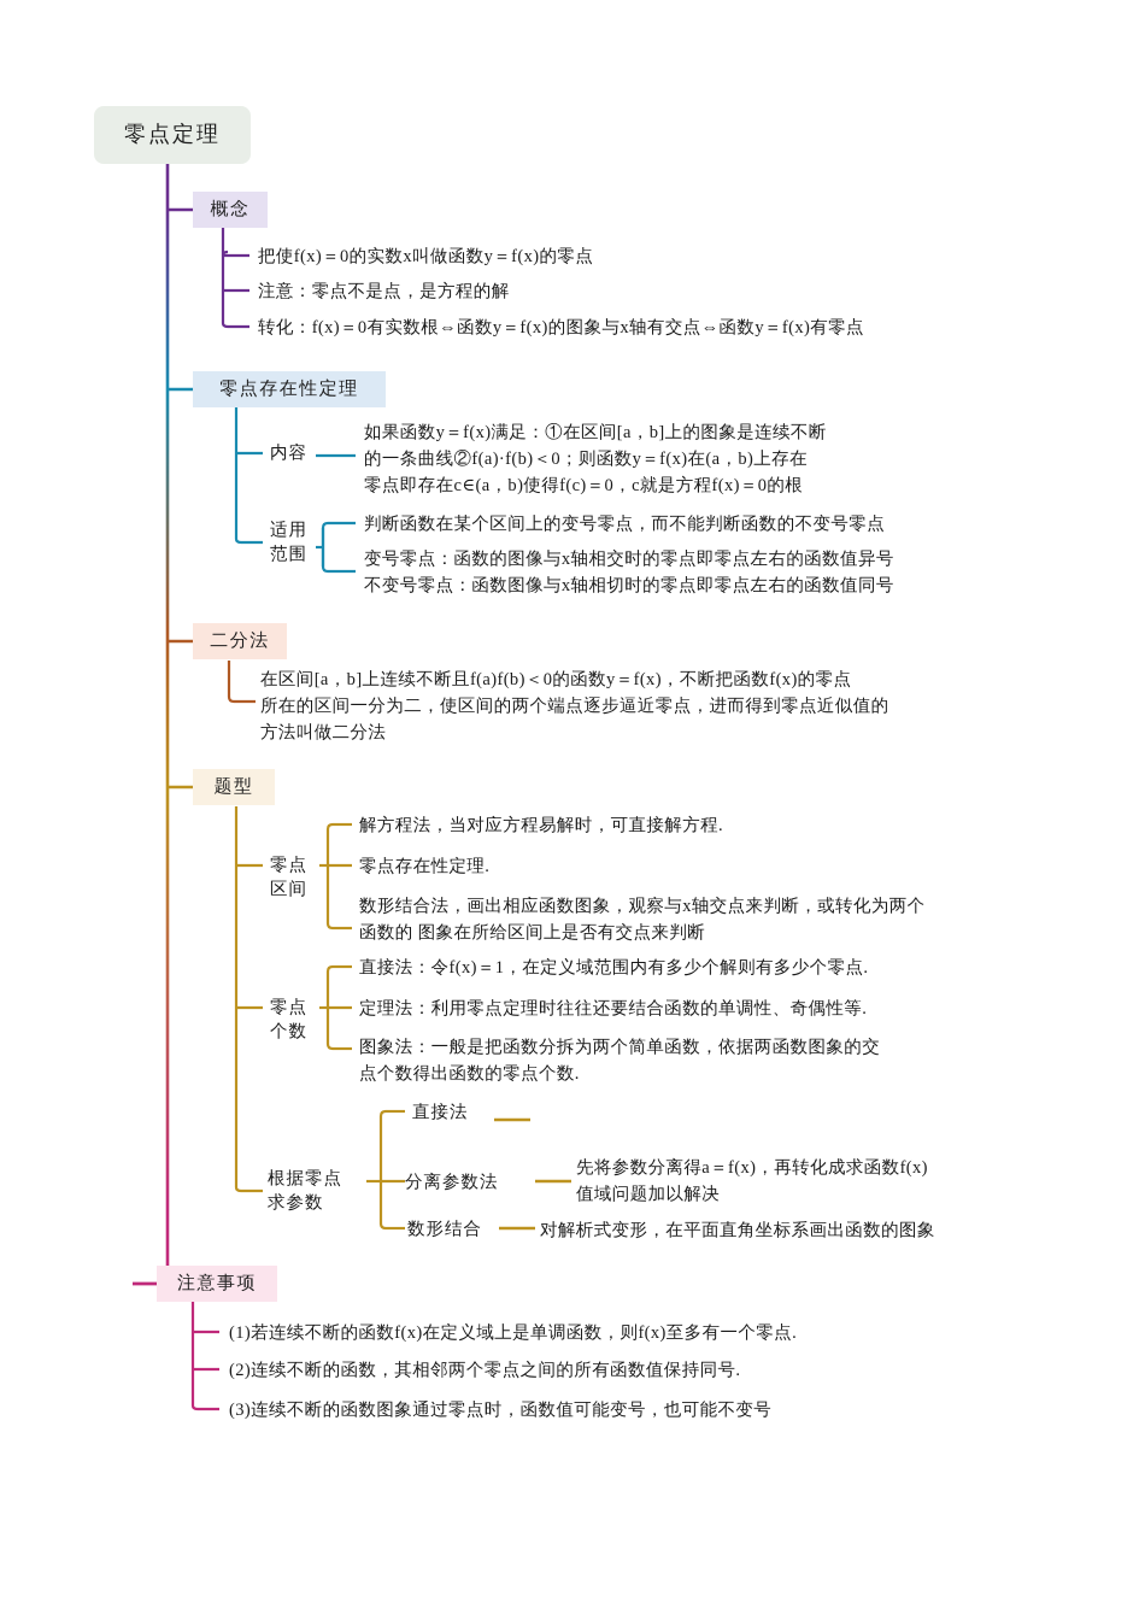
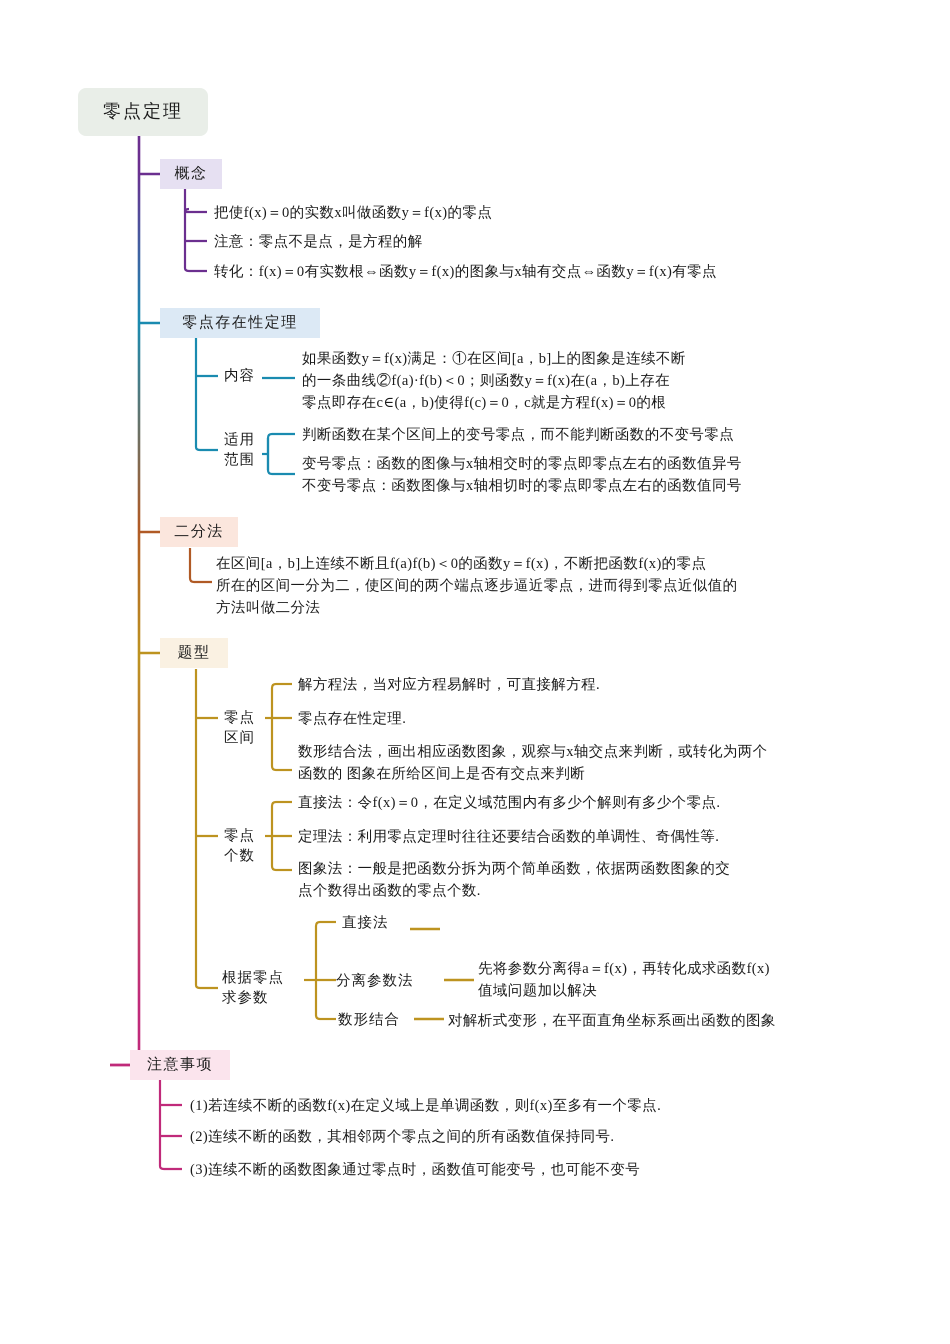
  零点定理
  概念
  把使f(x)＝0的实数x叫做函数y＝f(x)的零点
  注意：零点不是点，是方程的解
  转化：f(x)＝0有实数根⇔函数y＝f(x)的图象与x轴有交点⇔函数y＝f(x)有零点
  零点存在性定理
  内容
  如果函数y＝f(x)满足：①在区间[a，b]上的图象是连续不断
  的一条曲线②f(a)·f(b)＜0；则函数y＝f(x)在(a，b)上存在
  零点即存在c∈(a，b)使得f(c)＝0，c就是方程f(x)＝0的根
  适用
  范围
  判断函数在某个区间上的变号零点，而不能判断函数的不变号零点
  变号零点：函数的图像与x轴相交时的零点即零点左右的函数值异号
  不变号零点：函数图像与x轴相切时的零点即零点左右的函数值同号
  二分法
  在区间[a，b]上连续不断且f(a)f(b)＜0的函数y＝f(x)，不断把函数f(x)的零点
  所在的区间一分为二，使区间的两个端点逐步逼近零点，进而得到零点近似值的
  方法叫做二分法
  题型
  零点
  区间
  解方程法，当对应方程易解时，可直接解方程.
  零点存在性定理.
  数形结合法，画出相应函数图象，观察与x轴交点来判断，或转化为两个
  函数的 图象在所给区间上是否有交点来判断
  零点
  个数
- 直接法：令f(x)＝1，在定义域范围内有多少个解则有多少个零点.
+ 直接法：令f(x)＝0，在定义域范围内有多少个解则有多少个零点.
  定理法：利用零点定理时往往还要结合函数的单调性、奇偶性等.
  图象法：一般是把函数分拆为两个简单函数，依据两函数图象的交
  点个数得出函数的零点个数.
  根据零点
  求参数
  直接法
  分离参数法
  先将参数分离得a＝f(x)，再转化成求函数f(x)
  值域问题加以解决
  数形结合
  对解析式变形，在平面直角坐标系画出函数的图象
  注意事项
  (1)若连续不断的函数f(x)在定义域上是单调函数，则f(x)至多有一个零点.
  (2)连续不断的函数，其相邻两个零点之间的所有函数值保持同号.
  (3)连续不断的函数图象通过零点时，函数值可能变号，也可能不变号
